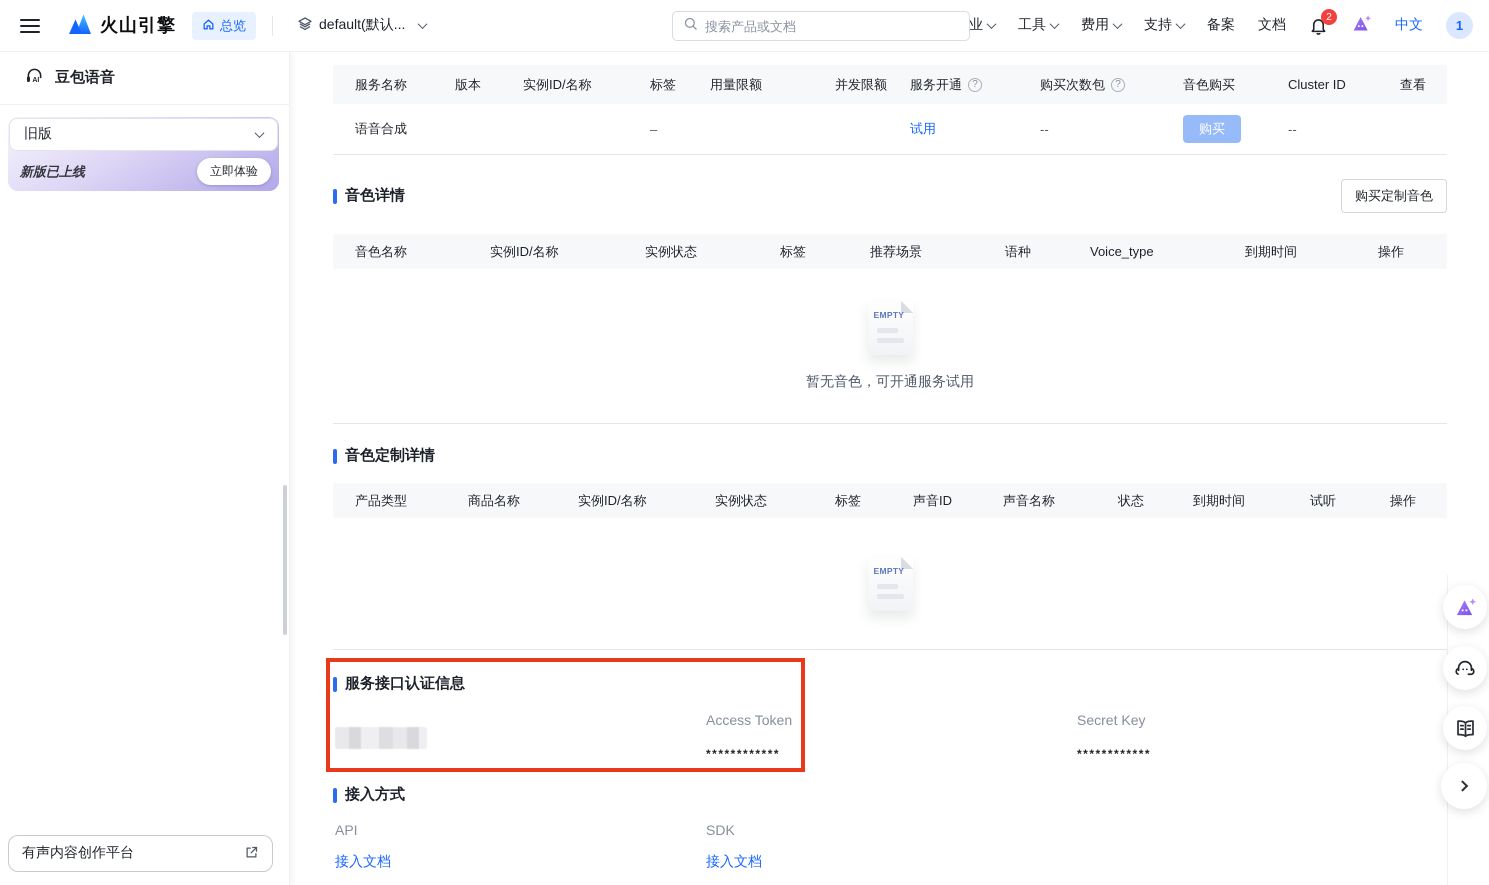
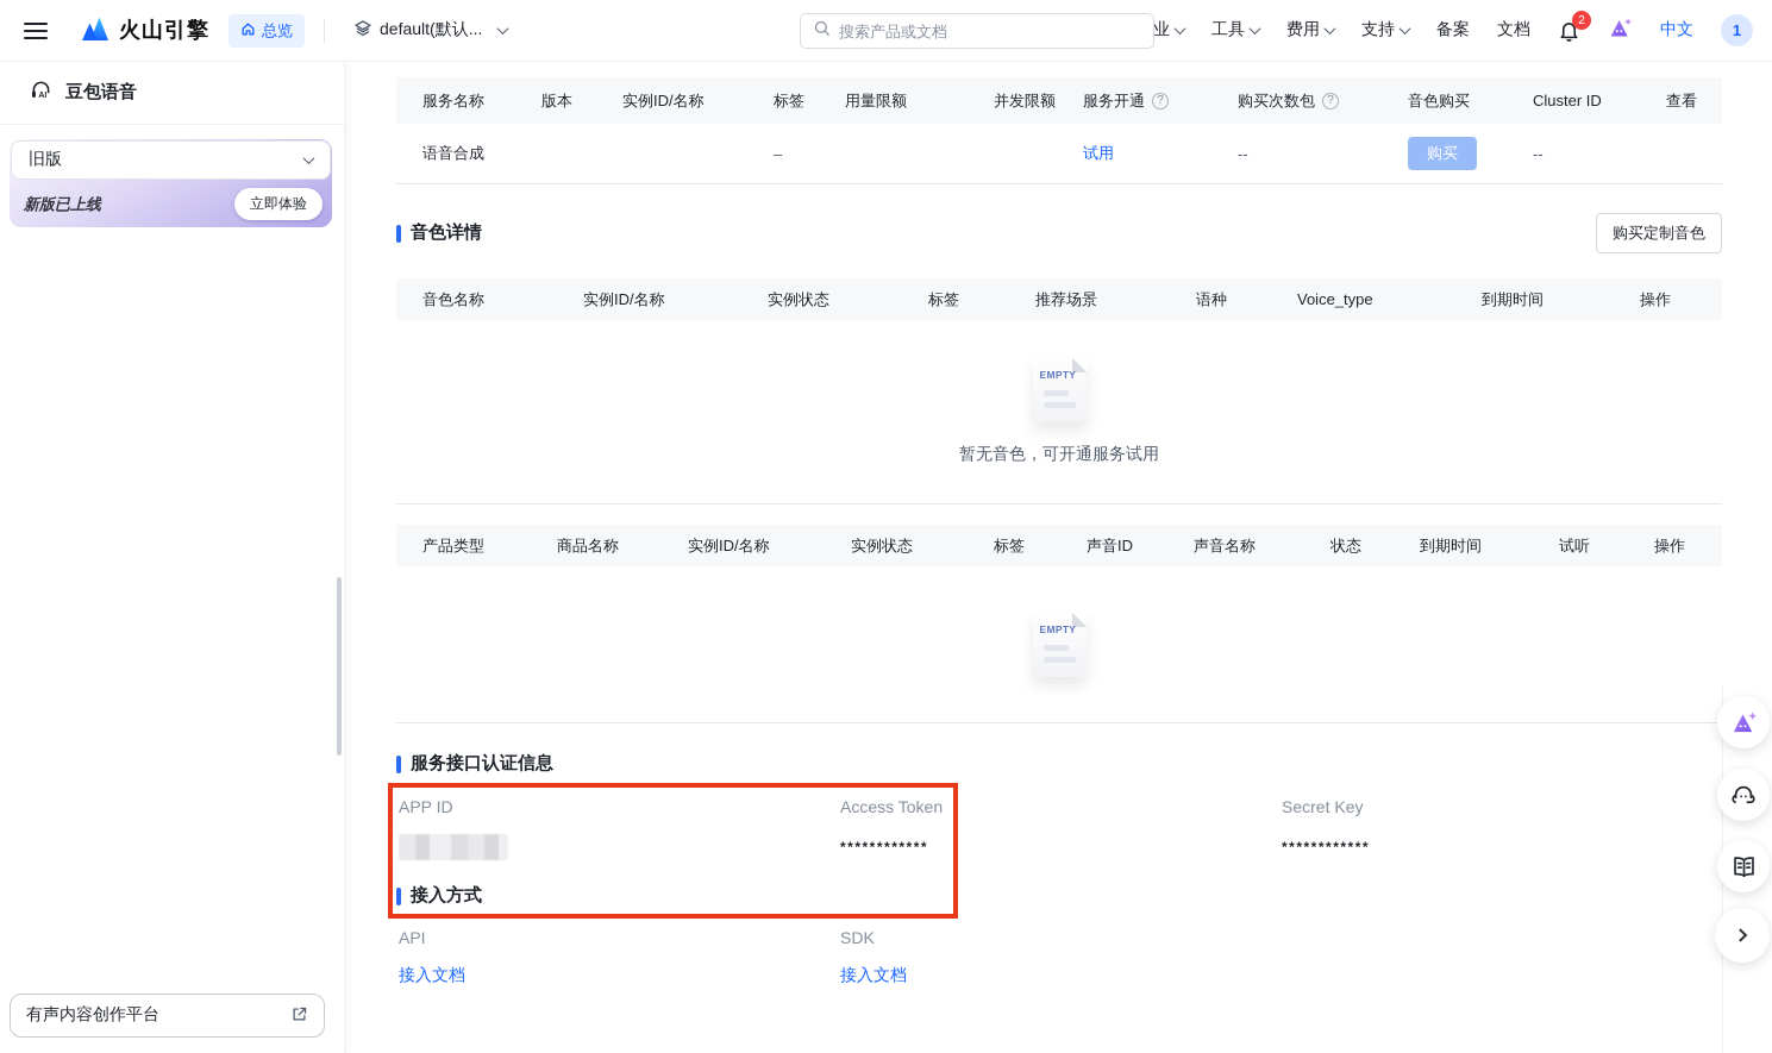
  火山引擎
  总览
  default(默认...
  搜索产品或文档
  工具
  费用
  支持
  备案
  文档
  2
  中文
  1
  豆包语音
  旧版
  新版已上线
  立即体验
  有声内容创作平台
  服务名称
  版本
  实例ID/名称
  标签
  用量限额
  并发限额
  服务开通
  ?
  购买次数包
  ?
  音色购买
  Cluster ID
  查看
  语音合成
  –
  试用
  --
  购买
  --
  音色详情
  购买定制音色
  音色名称
  实例ID/名称
  实例状态
  标签
  推荐场景
  语种
  Voice_type
  到期时间
  操作
  EMPTY
  暂无音色，可开通服务试用
- 音色定制详情
  产品类型
  商品名称
  实例ID/名称
  实例状态
  标签
  声音ID
  声音名称
  状态
  到期时间
  试听
  操作
  EMPTY
  服务接口认证信息
+ APP ID
  Access Token
  ************
  Secret Key
  ************
  接入方式
  API
  接入文档
  SDK
  接入文档
